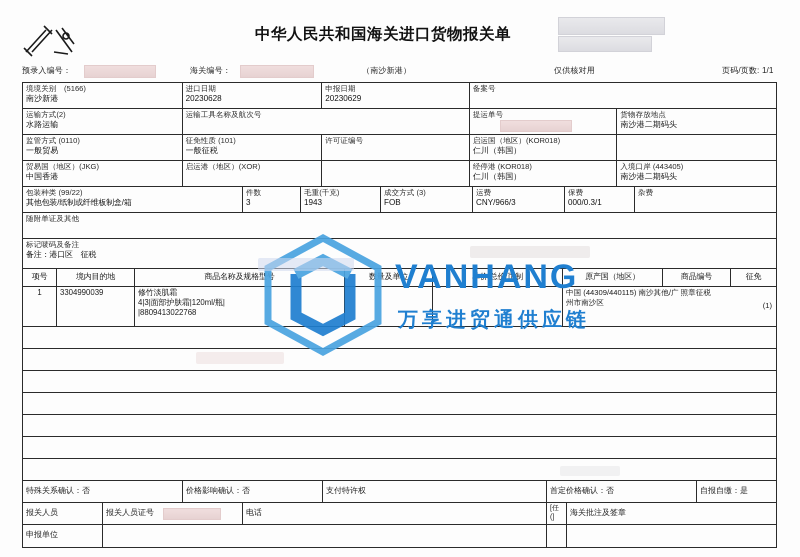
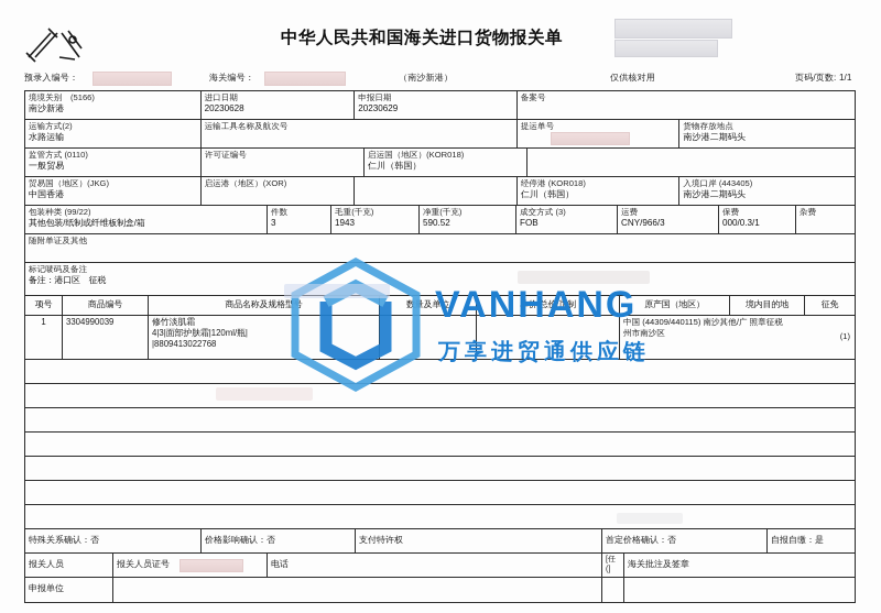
  中华人民共和国海关进口货物报关单
  预录入编号：
  海关编号：
  （南沙新港）
  仅供核对用
  页码/页数:
  1/1
  境境关别 (5166)
  南沙新港
  进口日期
  20230628
  申报日期
  20230629
  备案号
  运输方式(2)
  水路运输
  运输工具名称及航次号
  提运单号
  货物存放地点
  南沙港二期码头
  监管方式 (0110)
  一般贸易
- 征免性质 (101)
- 一般征税
  许可证编号
  启运国（地区）(KOR018)
  仁川（韩国）
  贸易国（地区）(JKG)
  中国香港
  启运港（地区）(XOR)
  经停港 (KOR018)
  仁川（韩国）
  入境口岸 (443405)
  南沙港二期码头
  包装种类 (99/22)
  其他包装/纸制或纤维板制盒/箱
  件数
  3
  毛重(千克)
  1943
+ 净重(千克)
+ 590.52
  成交方式 (3)
  FOB
  运费
  CNY/966/3
  保费
  000/0.3/1
  杂费
  随附单证及其他
  标记唛码及备注
  备注：港口区 征税
  项号
- 境内目的地
+ 商品编号
  商品名称及规格型
  数及单位
  单价/总价/币制
  原产国（地区）
- 商品编号
+ 境内目的地
  征免
  1
  3304990039
  修竹淡肌霜
  4|3|面部护肤霜|120ml/瓶|
  |8809413022768
  中国 (44309/440115) 南沙其他/广 照章征税
  州市南沙区
  (1)
  特殊关系确认：否
  价格影响确认：否
  支付特许权
  首定价格确认：否
  自报自缴：是
  报关人员
  报关人员证号
  电话
  海关批注及签章
  申报单位
  VANHANG
  万享进贸通供应链
